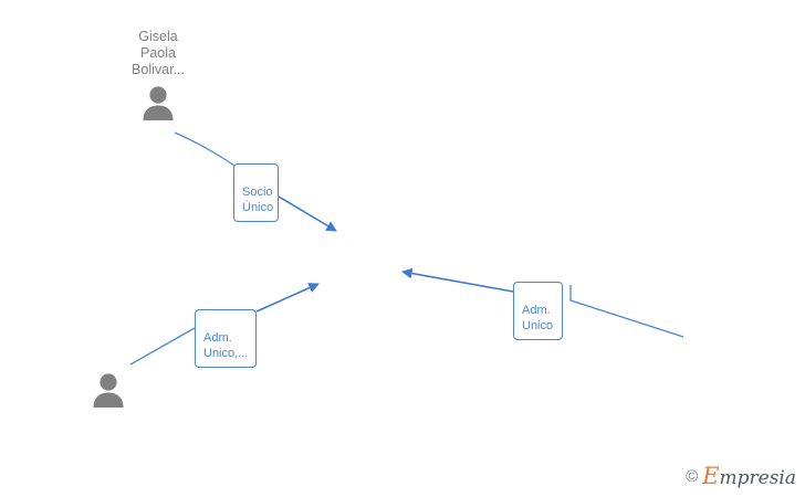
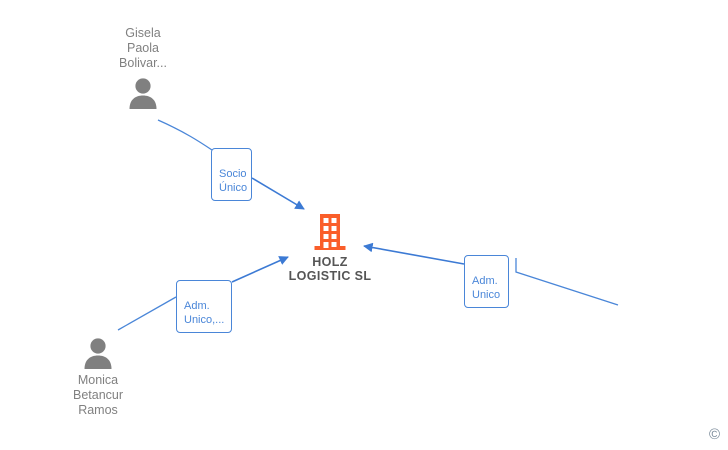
  Gisela
  Paola
  Bolivar...
  Socio
  Único
+ HOLZ
+ LOGISTIC SL
  Adm.
  Unico,...
  Adm.
  Unico
+ Monica
+ Betancur
+ Ramos
  ©
- Empresia
